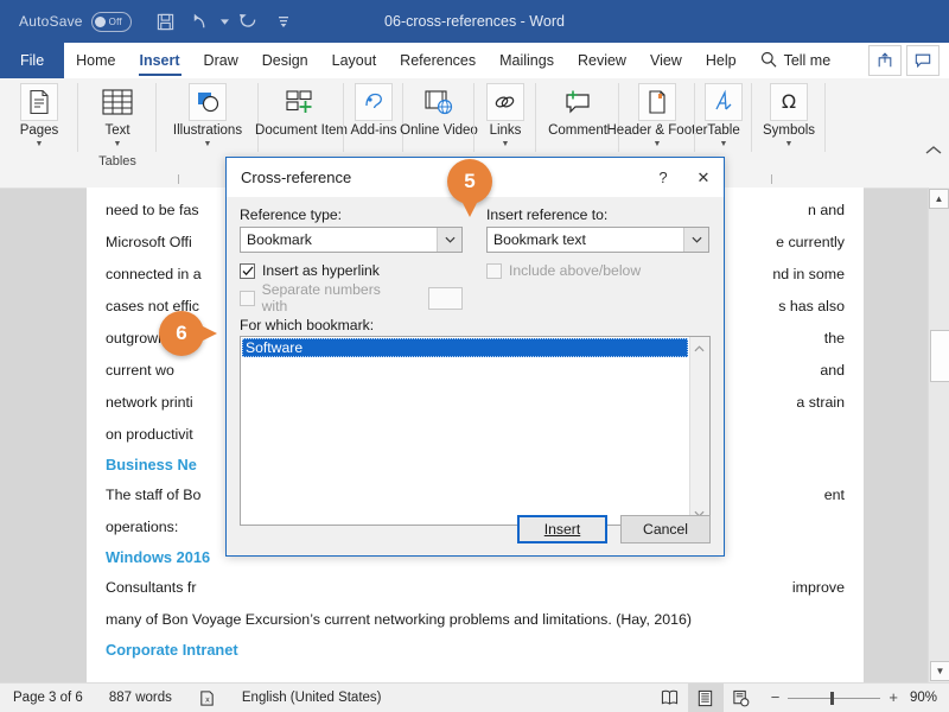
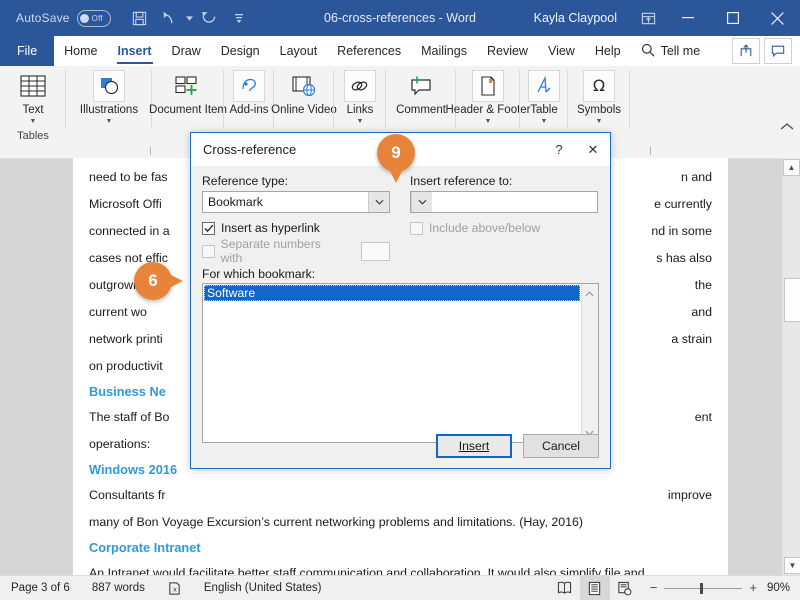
  AutoSave
  Off
  06-cross-references - Word
+ Kayla Claypool
  File
  Home
  Insert
  Draw
  Design
  Layout
  References
  Mailings
  Review
  View
  Help
  Tell me
- Pages
  Text
  Tables
  Illustrations
  Document Ite
  Add-ins
  Online Vide
  Links
  Comment
  Header & Fooer
  Table
  Ω
  Symbols
  need to be fas
  n and
  Microsoft Offi
  e currently
  connected in a
  nd in some
  cases not effic
  s has also
  the
  current wo
  and
  network printi
  a strain
  on productivit
  Business Ne
  The staff of Bo
  ent
  operations:
  Windows 2016
  Consultants fr
  improve
  many of Bon Voyage Excursion’s current networking problems and limitations. (Hay, 2016)
  Corporate Intranet
+ An Intranet would facilitate better staff communication and collaboration. It would also simplify file and
  ▲
  ▼
  Cross-reference
  ?
  ✕
  Reference type:
  Bookmark
  Insert as hyperlink
  Separate numbers with
  Insert reference to:
- Bookmark text
  Include above/below
  For which bookmark:
  Software
  Insert
  Cancel
- 5
+ 9
  6
  Page 3 of 6
  887 words
  x
  English (United States)
  −
  +
  90%
